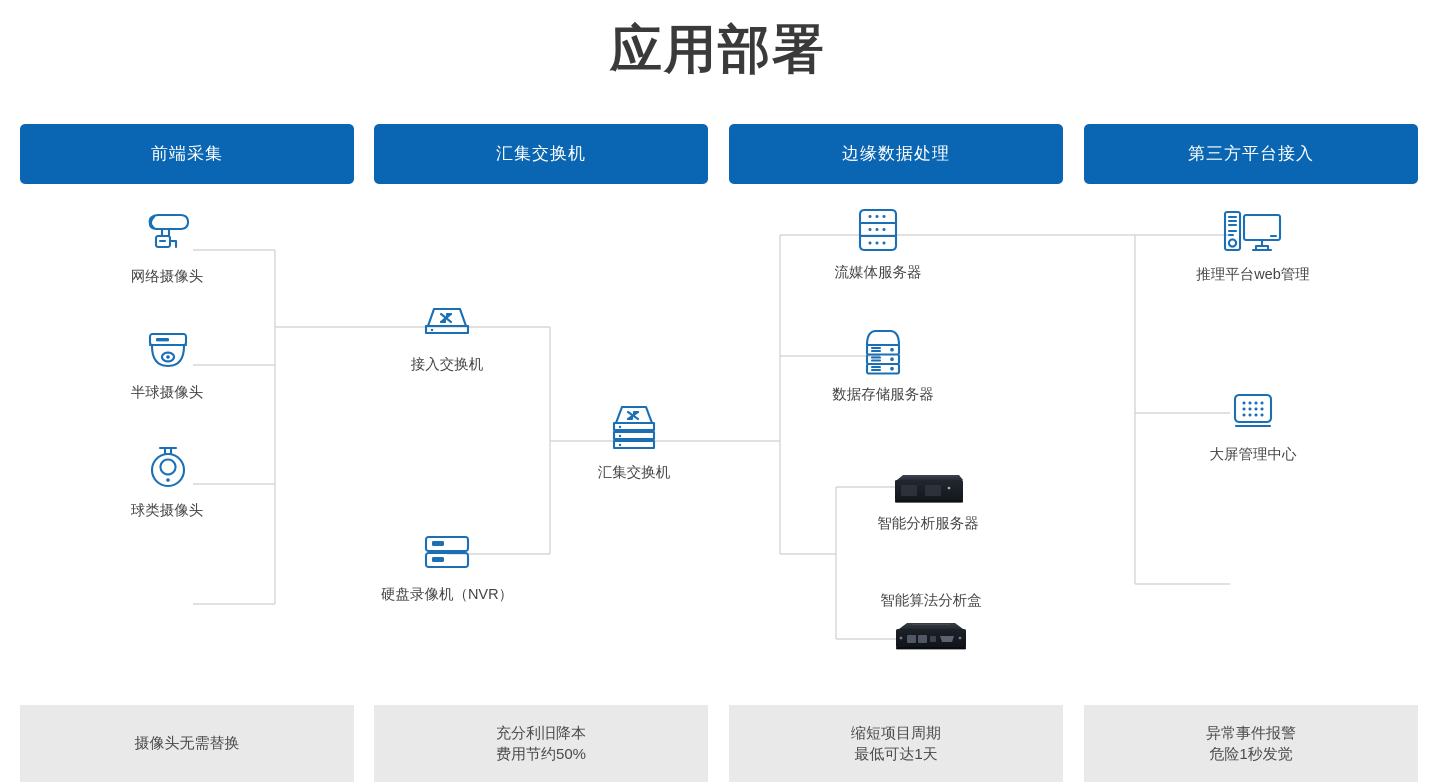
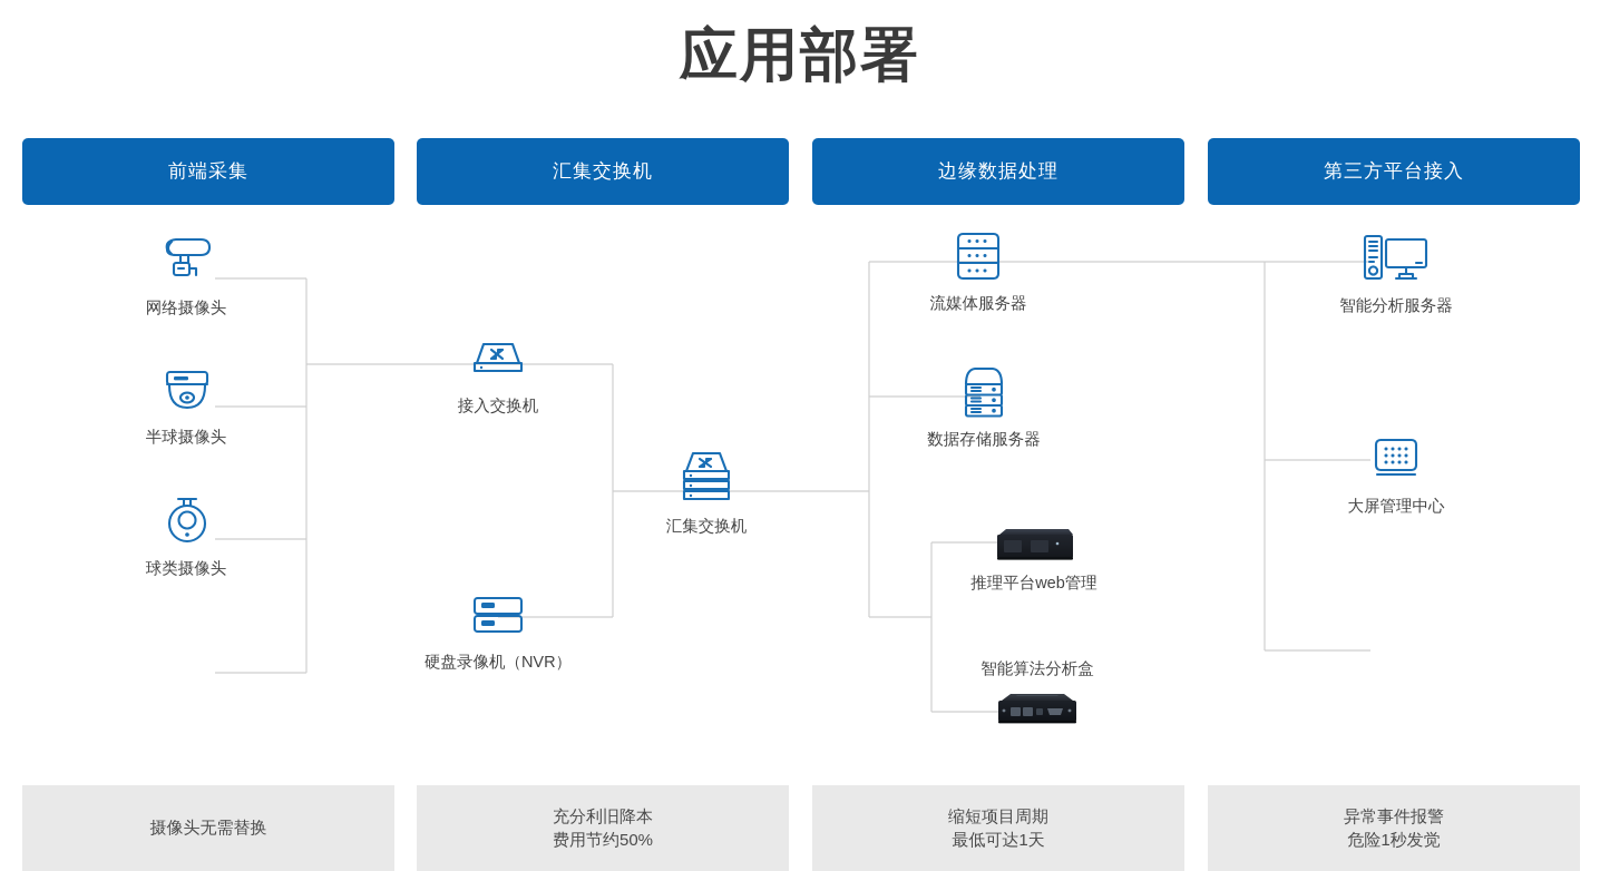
  应用部署
  前端采集
  汇集交换机
  边缘数据处理
  第三方平台接入
  网络摄像头
  半球摄像头
  球类摄像头
  接入交换机
  硬盘录像机（NVR）
  汇集交换机
  流媒体服务器
  数据存储服务器
- 智能分析服务器
+ 推理平台web管理
  智能算法分析盒
- 推理平台web管理
+ 智能分析服务器
  大屏管理中心
  摄像头无需替换
  充分利旧降本
  费用节约50%
  缩短项目周期
  最低可达1天
  异常事件报警
  危险1秒发觉
